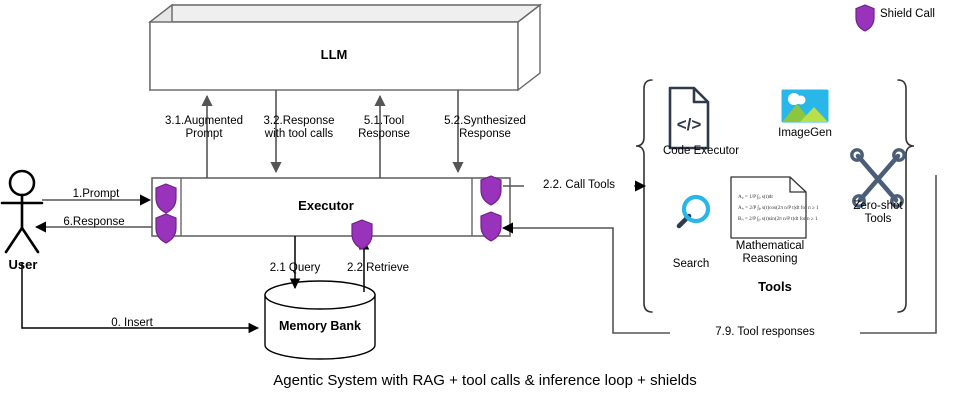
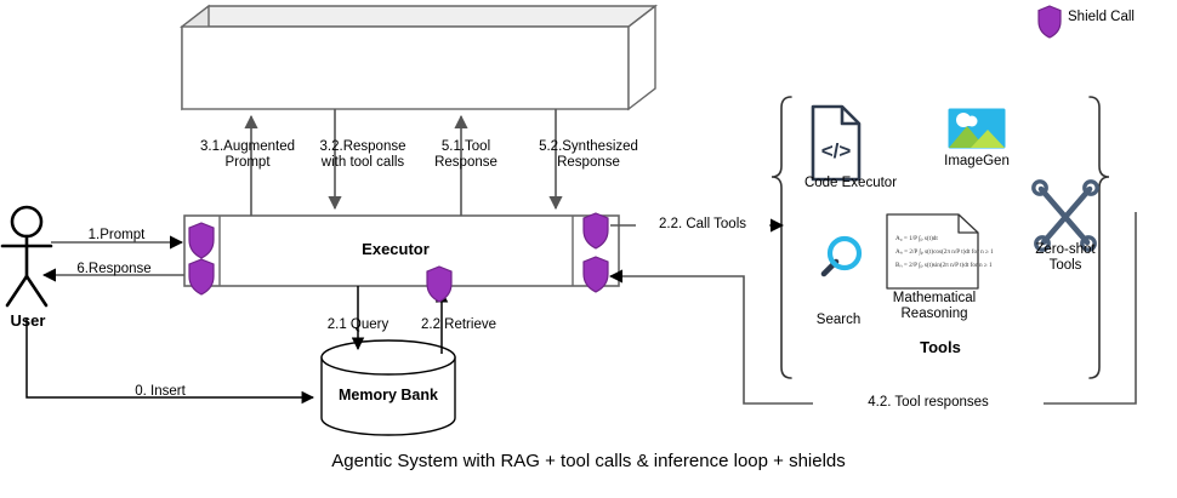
  </>
- LLM
  Executor
  Memory Bank
  User
  Tools
  1.Prompt
  6.Response
  0. Insert
  3.1.Augmented
  Prompt
  3.2.Response
  with tool calls
  5.1.Tool
  Response
  5.2.Synthesized
  Response
  2.1 Query
  2.2 Retrieve
  2.2. Call Tools
- 7.9. Tool responses
+ 4.2. Tool responses
  Code Executor
  ImageGen
  Search
  Mathematical
  Reasoning
  Zero-shot
  Tools
  Shield Call
  Agentic System with RAG + tool calls & inference loop + shields
